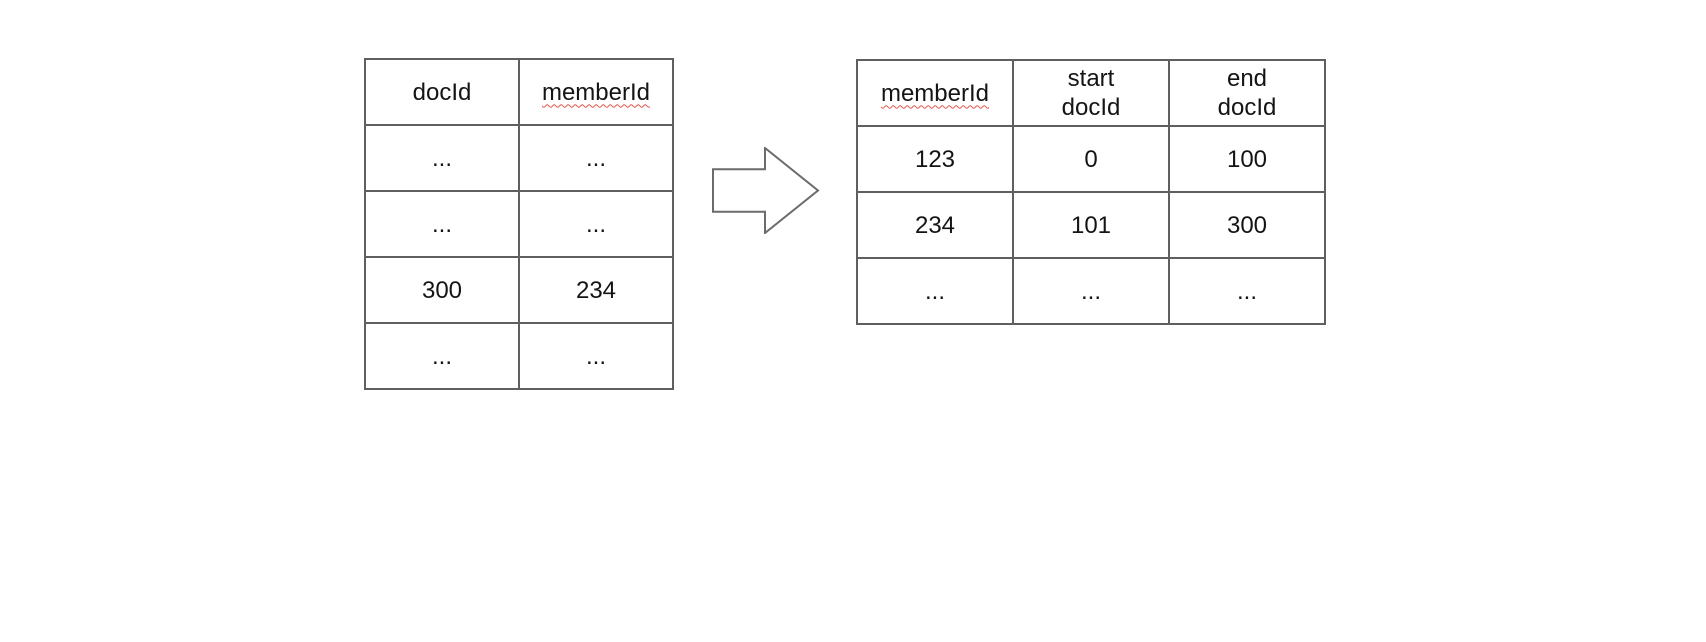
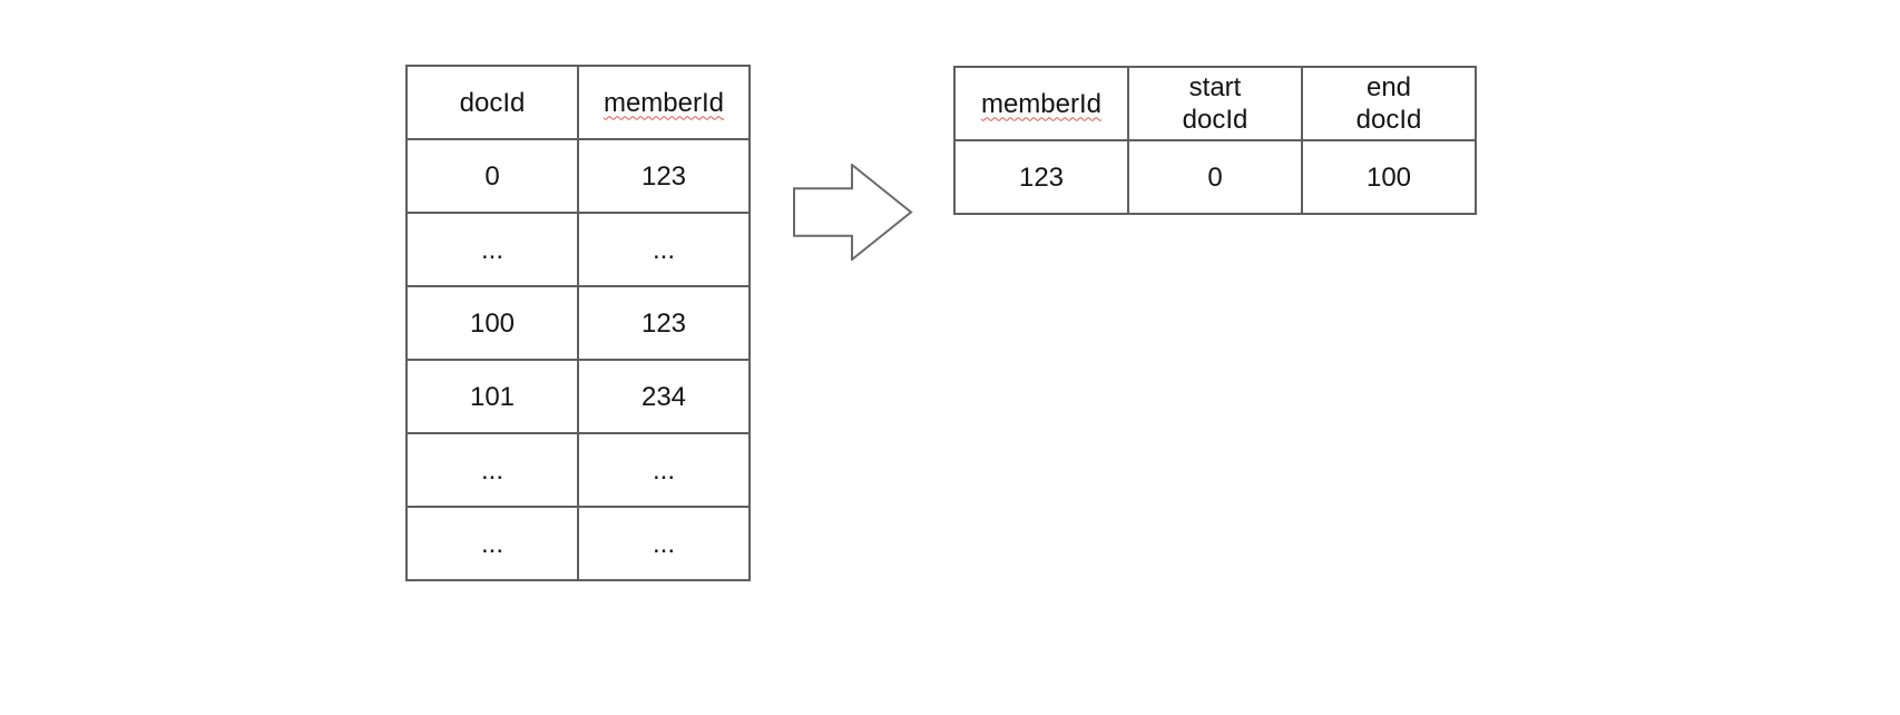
  docId	memberId
+ 0	123
  ...	...
+ 100	123
+ 101	234
  ...	...
- 300	234
  ...	...
  memberId	start docId	end docId
  123	0	100
- 234	101	300
- ...	...	...
